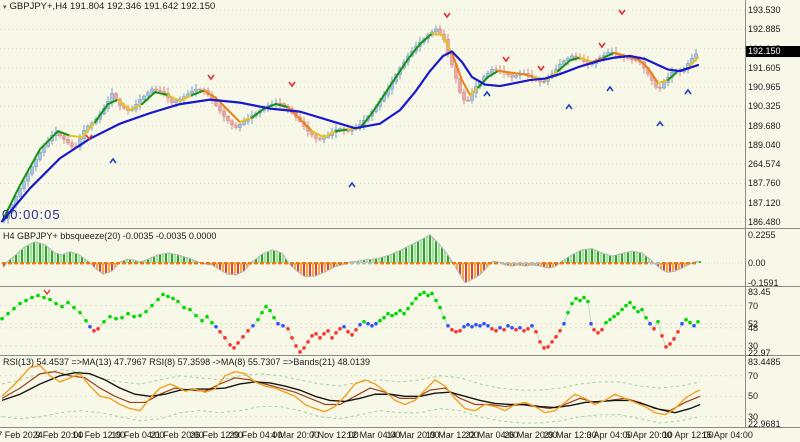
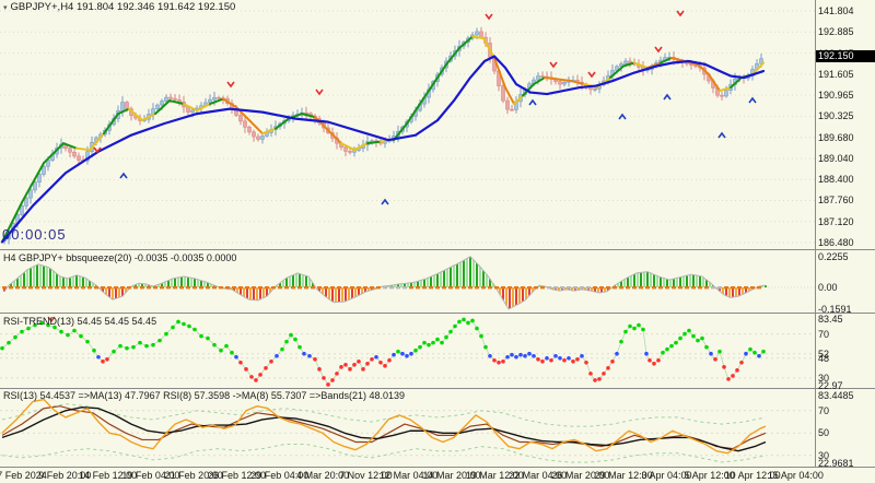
  GBPJPY+,H4 191.804 192.346 191.642 192.150
  00:00:05
  H4 GBPJPY+ bbsqueeze(20) -0.0035 -0.0035 0.0000
+ RSI-TREND(13) 54.45 54.45 54.45
  RSI(13) 54.4537 =>MA(13) 47.7967 RSI(8) 57.3598 ->MA(8) 55.7307 =>Bands(21) 48.0139
- 193.530
+ 141.804
  192.885
  191.605
  190.965
  190.325
  189.680
  189.040
- 264.574
+ 188.400
  187.760
  187.120
  186.480
  0.2255
  0.00
  -0.1591
  83.45
  70
  52
  48
  30
  22.97
  83.4485
  70
  50
  30
  22.9681
  Feb 2024
  9 Feb 20:00
  14 Feb 12:00
  19 Feb 04:00
  21 Feb 20:00
  26 Feb 12:00
  29 Feb 04:00
  4 Mar 20:00
  7 Nov 12:00
  12 Mar 04:00
  14 Mar 20:00
  19 Mar 12:00
  22 Mar 04:00
  26 Mar 20:00
  29 Mar 12:00
  3 Apr 04:00
- 5 Apr 20:00
+ 5 Apr 12:00
  10 Apr 12:00
  15 Apr 04:00
  192.150
